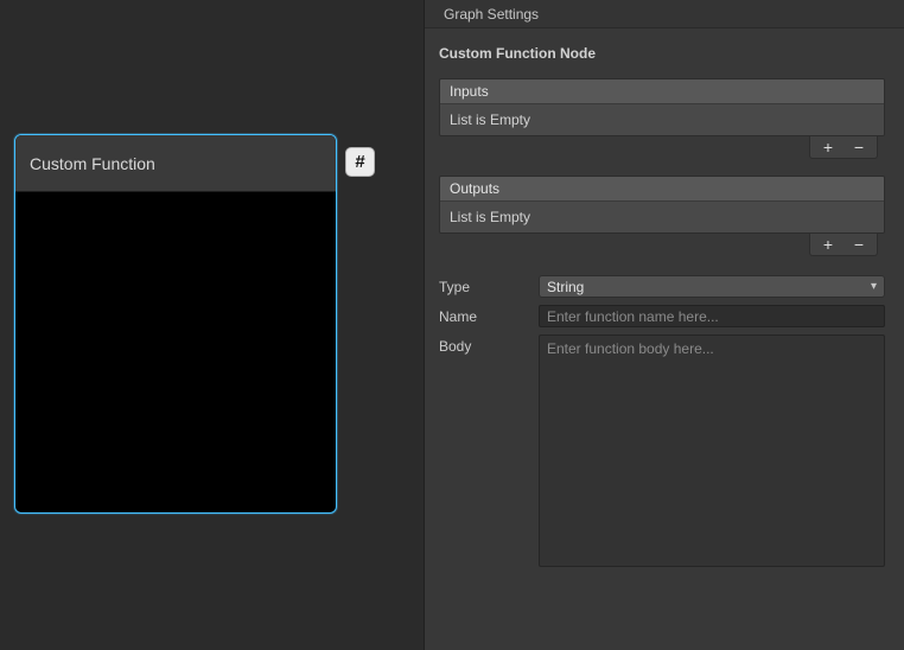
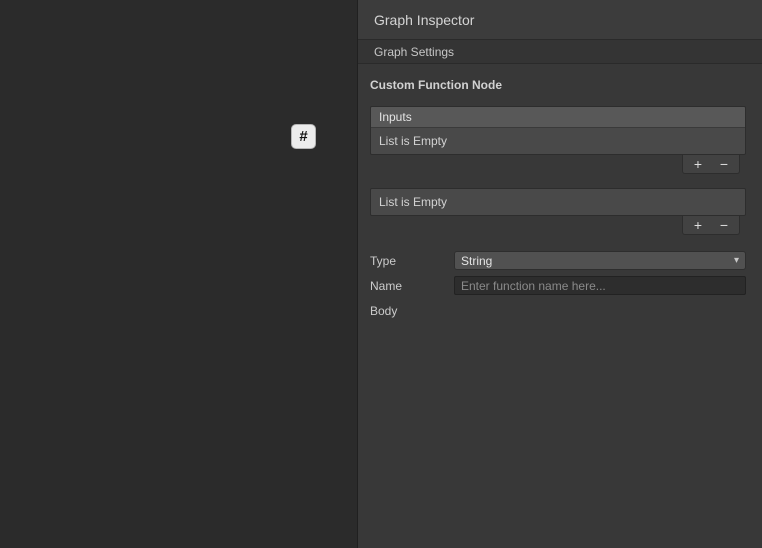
- Custom Function
  #
+ Graph Inspector
  Graph Settings
  Custom Function Node
  Inputs
  List is Empty
  +
  −
- Outputs
  List is Empty
  +
  −
  Type
  String
  ▾
  Name
  Enter function name here...
  Body
- Enter function body here...
